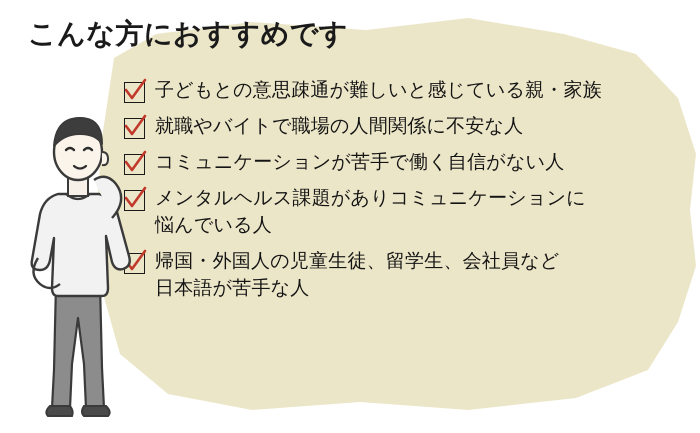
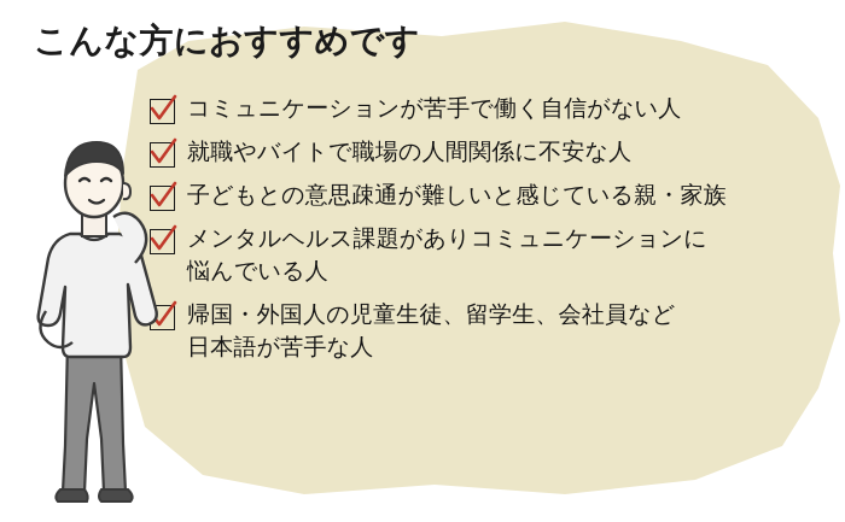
  こんな方におすすめです
- 子どもとの意思疎通が難しいと感じている親・家族
+ コミュニケーションが苦手で働く自信がない人
  就職やバイトで職場の人間関係に不安な人
- コミュニケーションが苦手で働く自信がない人
+ 子どもとの意思疎通が難しいと感じている親・家族
  メンタルヘルス課題がありコミュニケーションに
  悩んでいる人
  帰国・外国人の児童生徒、留学生、会社員など
  日本語が苦手な人
